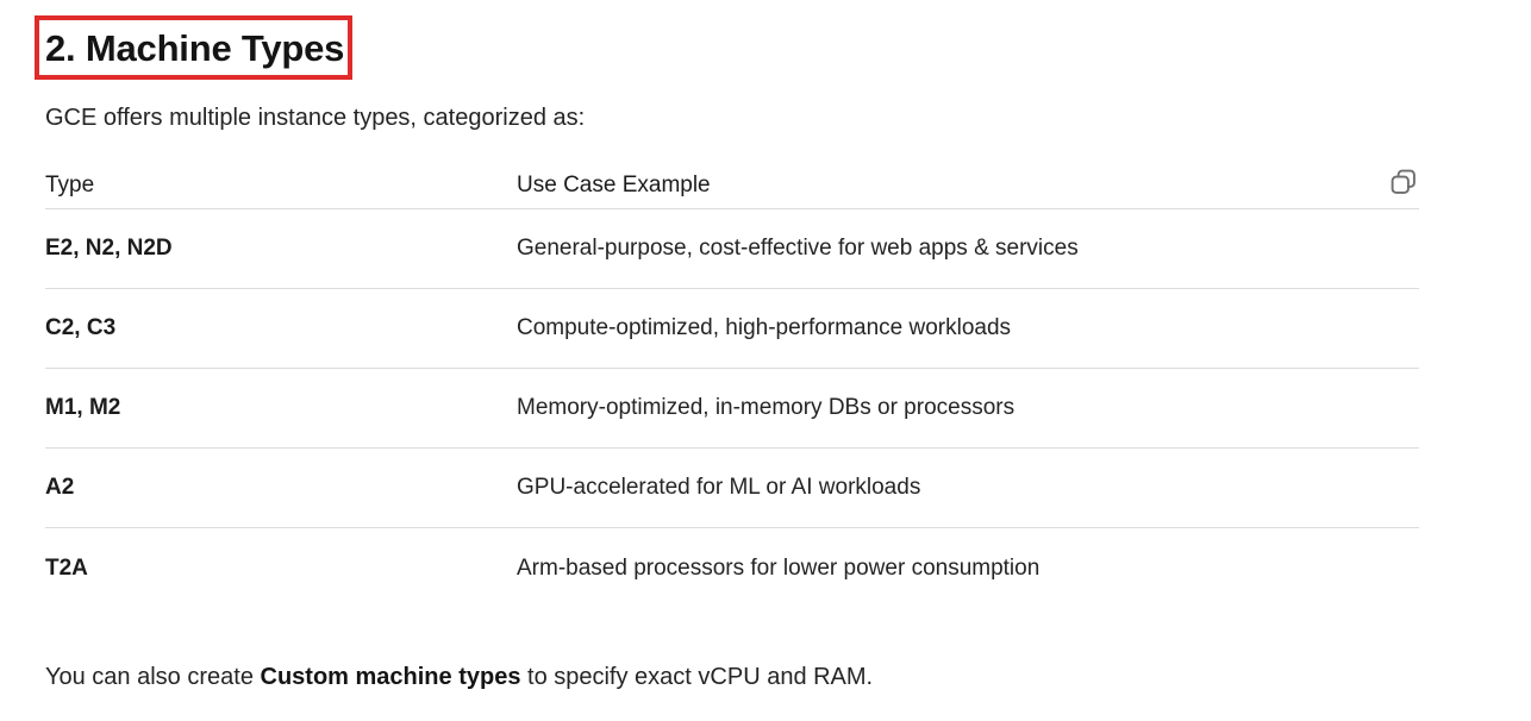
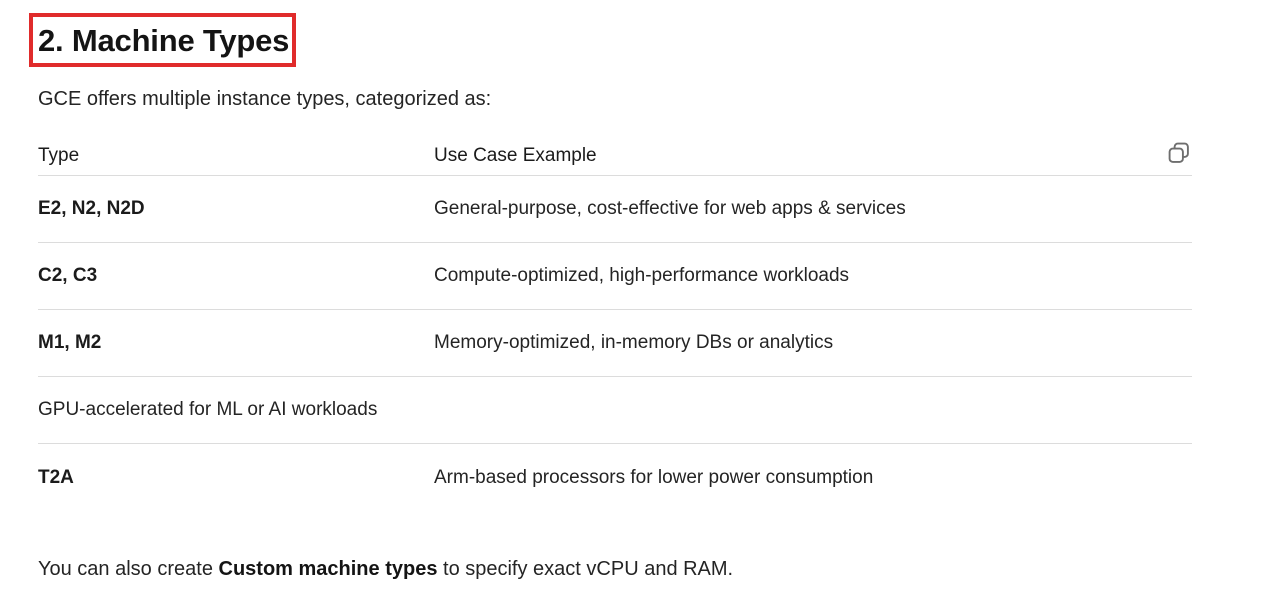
  2. Machine Types
  GCE offers multiple instance types, categorized as:
  Type
  Use Case Example
  E2, N2, N2D
  General-purpose, cost-effective for web apps & services
  C2, C3
  Compute-optimized, high-performance workloads
  M1, M2
- Memory-optimized, in-memory DBs or processors
+ Memory-optimized, in-memory DBs or analytics
- A2
  GPU-accelerated for ML or AI workloads
  T2A
  Arm-based processors for lower power consumption
  You can also create Custom machine types to specify exact vCPU and RAM.
